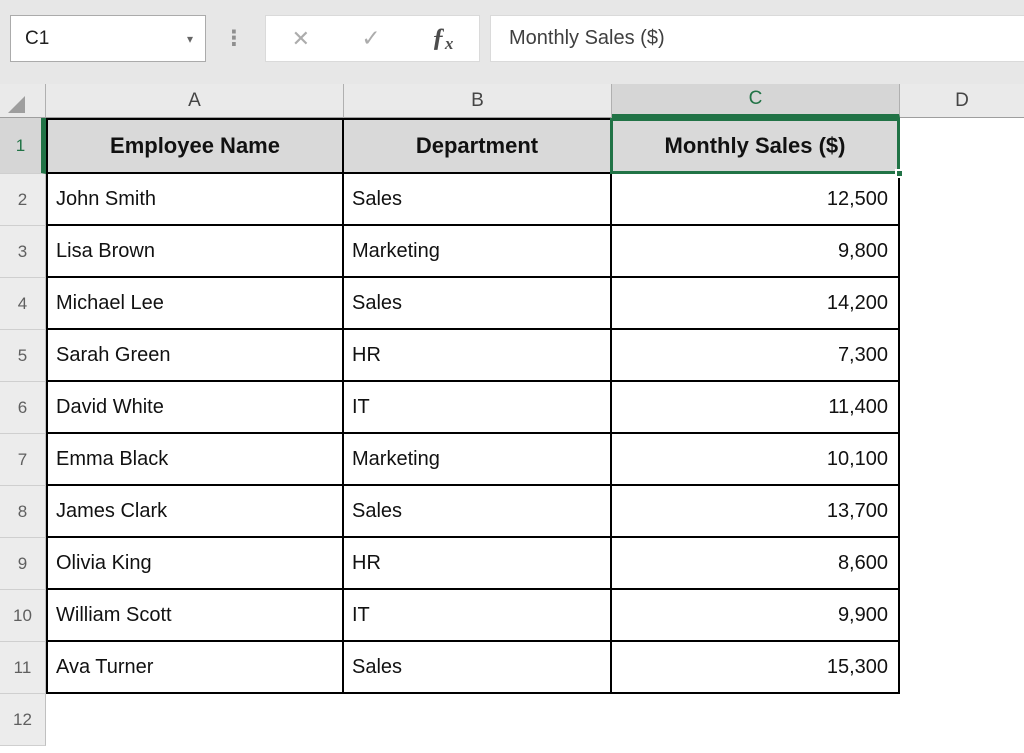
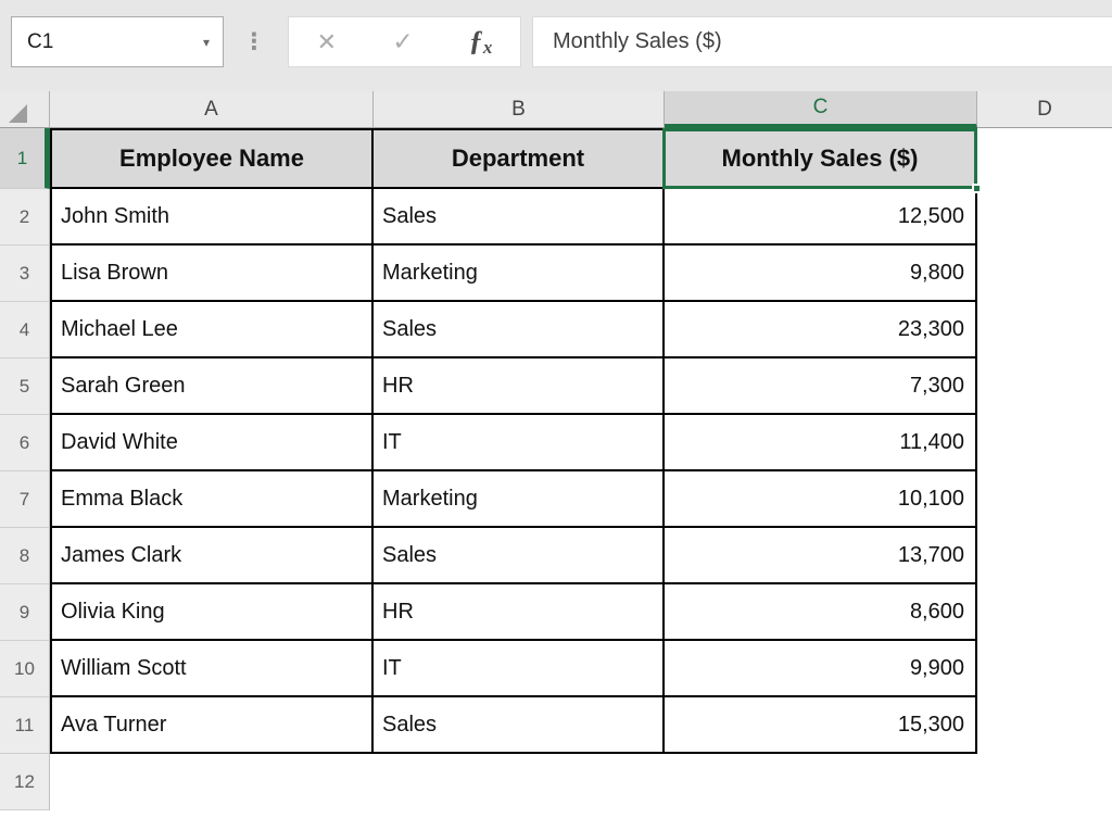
  C1
  ▾
  ⋮
  ✕
  ✓
  ƒx
  Monthly Sales ($)
  A
  B
  C
  D
  1
  Employee Name
  Department
  Monthly Sales ($)
  2
  John Smith
  Sales
  12,500
  3
  Lisa Brown
  Marketing
  9,800
  4
  Michael Lee
  Sales
- 14,200
+ 23,300
  5
  Sarah Green
  HR
  7,300
  6
  David White
  IT
  11,400
  7
  Emma Black
  Marketing
  10,100
  8
  James Clark
  Sales
  13,700
  9
  Olivia King
  HR
  8,600
  10
  William Scott
  IT
  9,900
  11
  Ava Turner
  Sales
  15,300
  12
